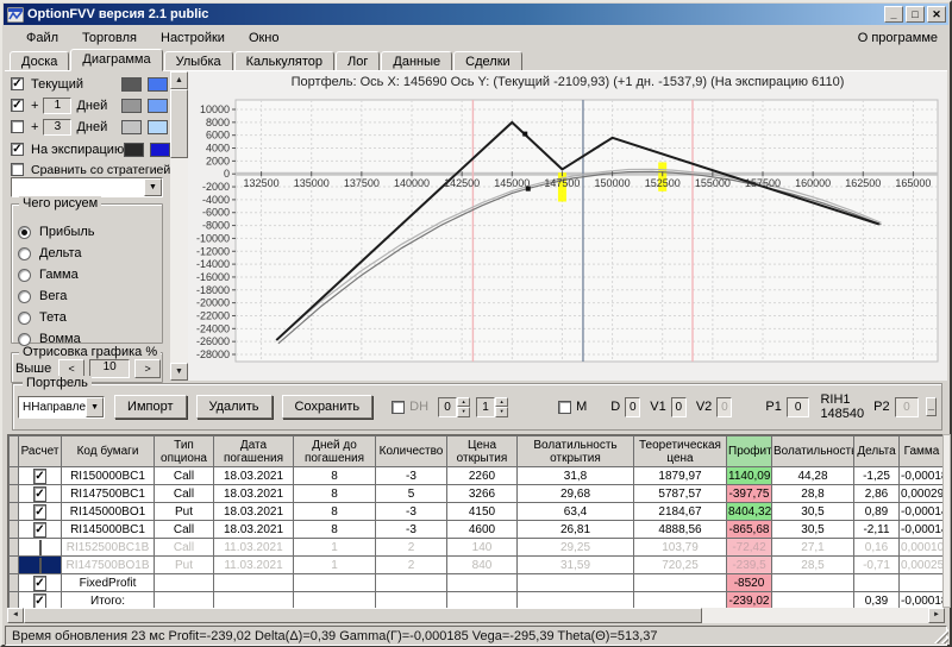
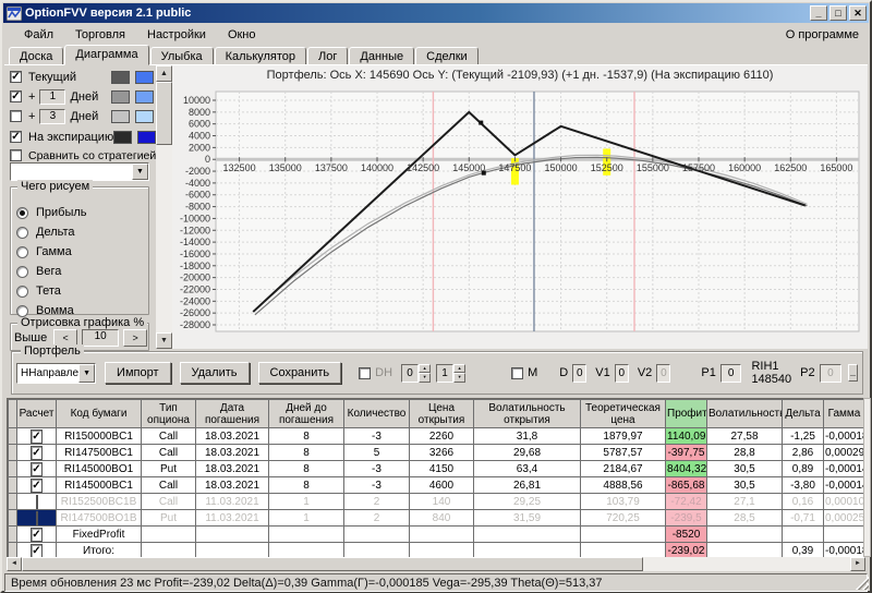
  OptionFVV версия 2.1 public
  _
  □
  ✕
  Файл Торговля Настройки Окно
  О программе
  Доска
  Диаграмма
  Улыбка
  Калькулятор
  Лог
  Данные
  Сделки
  Чего рисуем
  Отрисовка графика %
  Выше
  <
  10
  >
  Текущий
  +
  1
  Дней
  +
  3
  Дней
  На экспирацию
  Сравнить со стратегией
  Прибыль
  Дельта
  Гамма
  Вега
  Тета
  Вомма
  Портфель: Ось X: 145690 Ось Y: (Текущий -2109,93) (+1 дн. -1537,9) (На экспирацию 6110)
  10000
  8000
  6000
  4000
  2000
  0
  -2000
  -4000
  -6000
  -8000
  -10000
  -12000
  -14000
  -16000
  -18000
  -20000
  -22000
  -24000
  -26000
  -28000
  132500
  135000
  137500
  140000
  142500
  145000
  147500
  150000
  152500
  155000
  157500
  160000
  162500
  165000
  Портфель
  ННаправле
  Импорт
  Удалить
  Сохранить
  DH
  0
  1
  M
  D
  0
  V1
  0
  V2
  0
  P1
  0
  RIH1 148540
  P2
  0
  _
  	Расчет	Код бумаги	Типопциона	Датапогашения	Дней допогашения	Количество	Ценаоткрытия	Волатильностьоткрытия	Теоретическаяцена	Профит	Волатильност	Дельта	Гамма
- 		RI150000BC1	Call	18.03.2021	8	-3	2260	31,8	1879,97	1140,09	44,28	-1,25	-0,0001
+ 		RI150000BC1	Call	18.03.2021	8	-3	2260	31,8	1879,97	1140,09	27,58	-1,25	-0,0001
  		RI147500BC1	Call	18.03.2021	8	5	3266	29,68	5787,57	-397,75	28,8	2,86	0,00029
  		RI145000BO1	Put	18.03.2021	8	-3	4150	63,4	2184,67	8404,32	30,5	0,89	-0,0001
- 		RI145000BC1	Call	18.03.2021	8	-3	4600	26,81	4888,56	-865,68	30,5	-2,11	-0,0001
+ 		RI145000BC1	Call	18.03.2021	8	-3	4600	26,81	4888,56	-865,68	30,5	-3,80	-0,0001
  		RI152500BC1B	Call	11.03.2021	1	2	140	29,25	103,79	-72,42	27,1	0,16	0,00010
  		RI147500BO1B	Put	11.03.2021	1	2	840	31,59	720,25	-239,5	28,5	-0,71	0,00025
  		FixedProfit								-8520
  		Итого:								-239,02		0,39	-0,0001
  Время обновления 23 мс Profit=-239,02 Delta(Δ)=0,39 Gamma(Γ)=-0,000185 Vega=-295,39 Theta(Θ)=513,37
